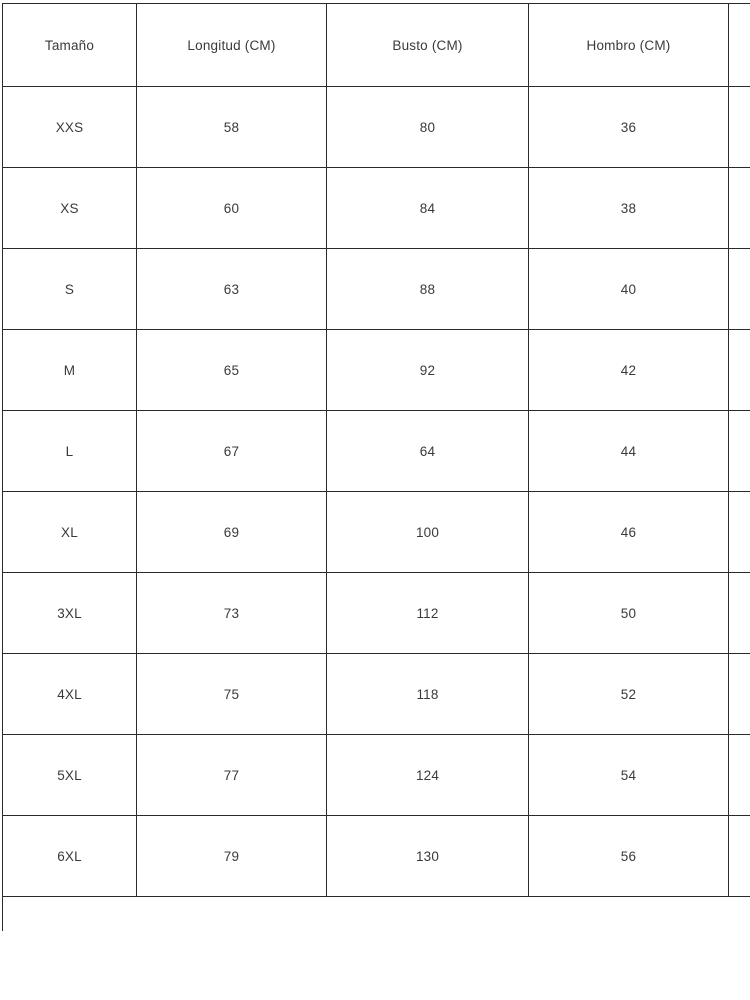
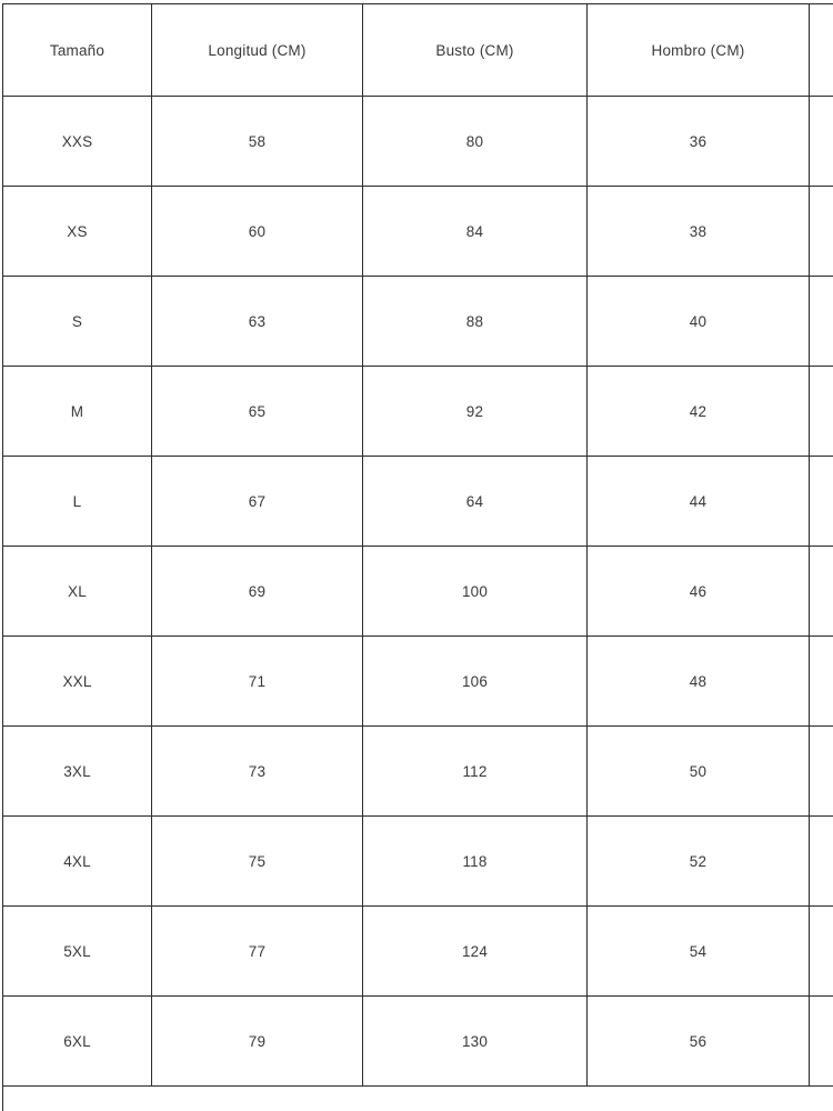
  Tamaño	Longitud (CM)	Busto (CM)	Hombro (CM)
  XXS	58	80	36
  XS	60	84	38
  S	63	88	40
  M	65	92	42
  L	67	64	44
  XL	69	100	46
+ XXL	71	106	48
  3XL	73	112	50
  4XL	75	118	52
  5XL	77	124	54
  6XL	79	130	56
